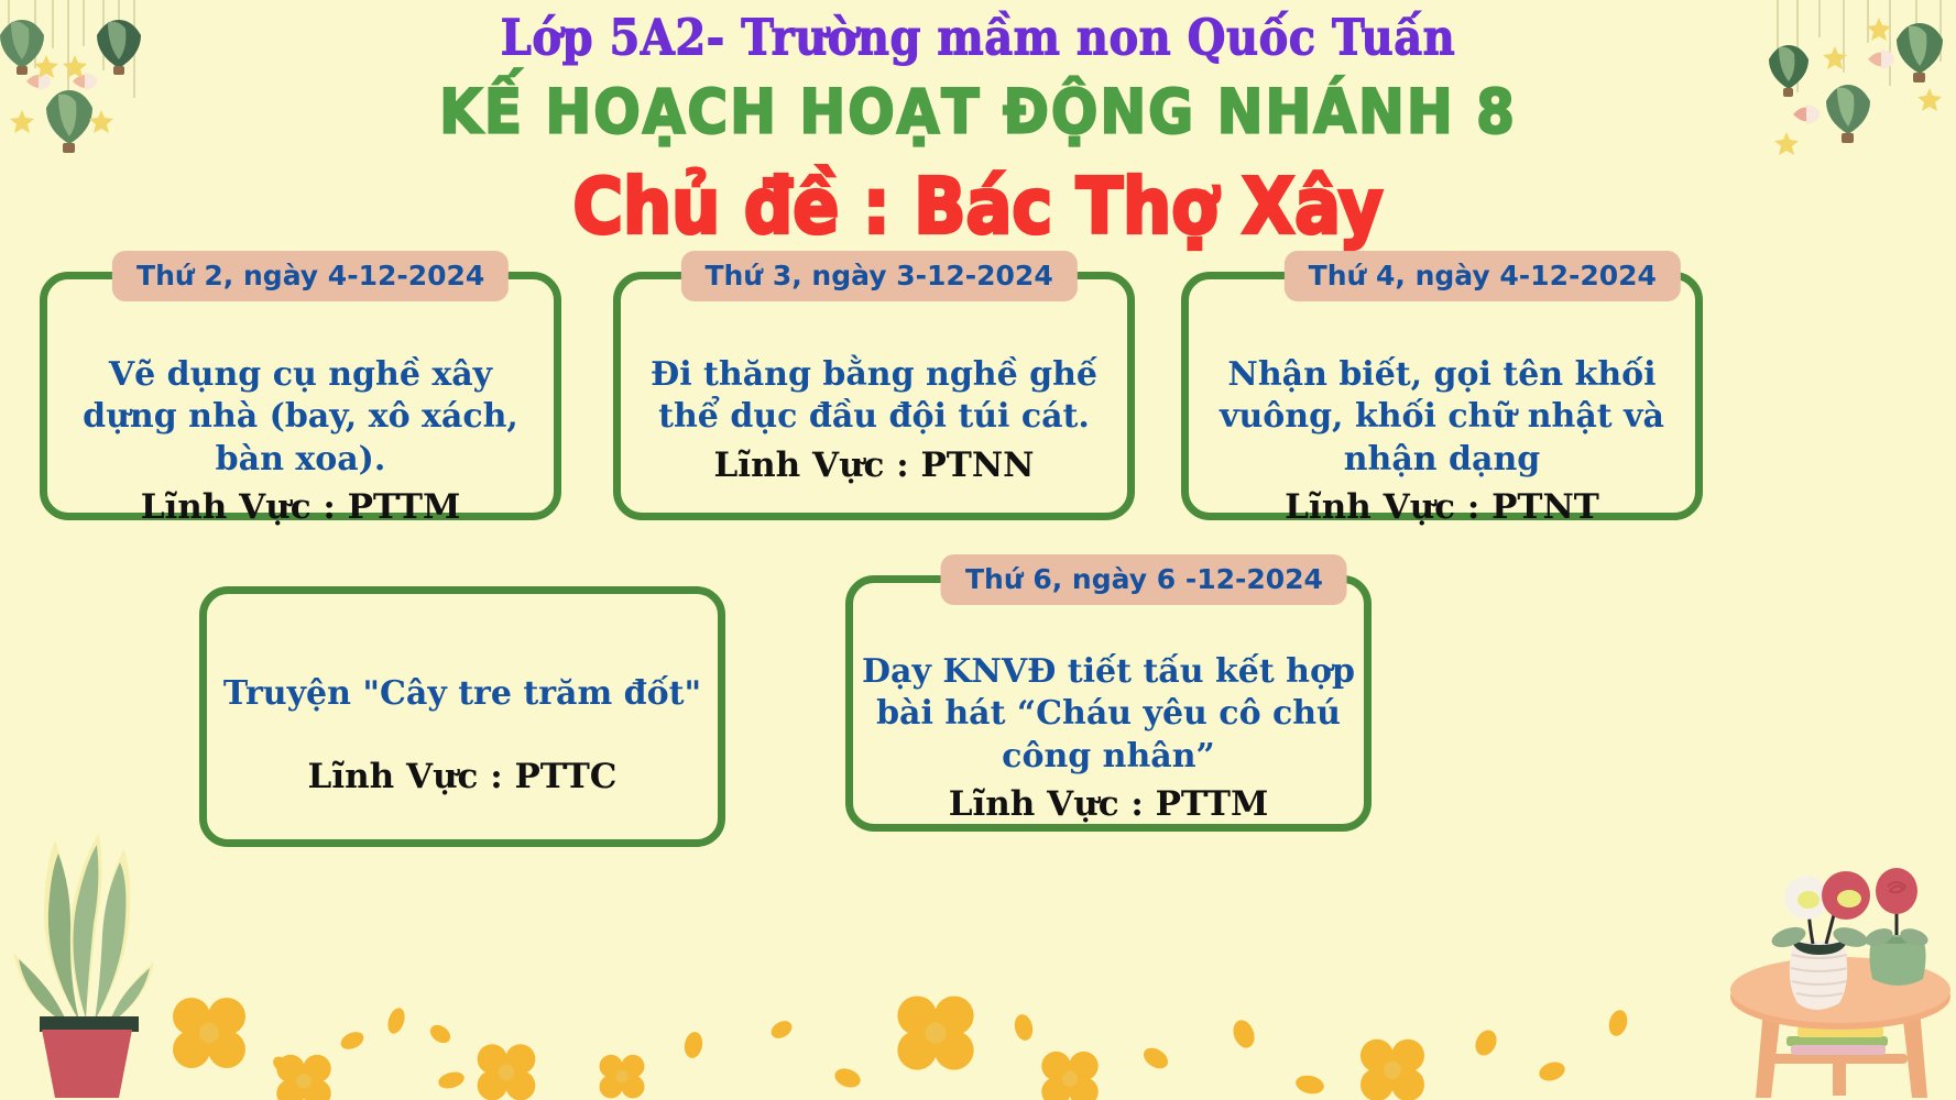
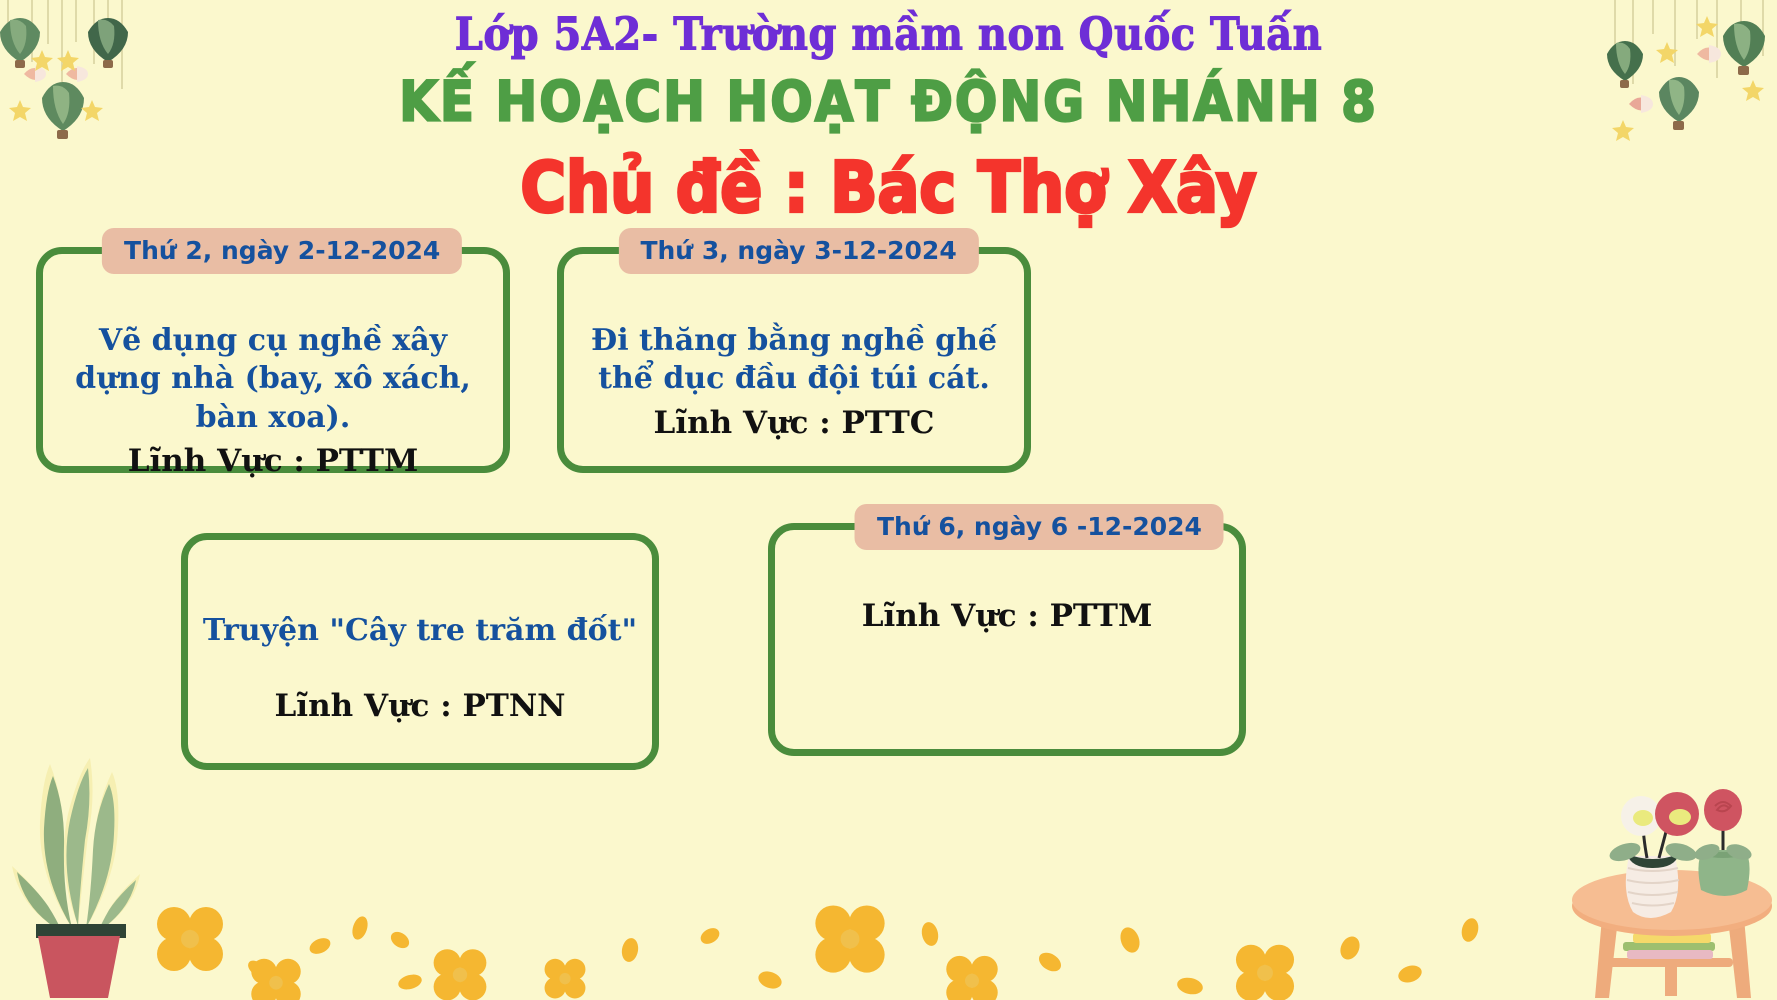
  Lớp 5A2- Trường mầm non Quốc Tuấn
  KẾ HOẠCH HOẠT ĐỘNG NHÁNH 8
  Chủ đề : Bác Thợ Xây
- Thứ 2, ngày 4-12-2024
+ Thứ 2, ngày 2-12-2024
  Vẽ dụng cụ nghề xây dựng nhà (bay, xô xách, bàn xoa).
  Lĩnh Vực : PTTM
  Thứ 3, ngày 3-12-2024
  Đi thăng bằng nghề ghế thể dục đầu đội túi cát.
- Lĩnh Vực : PTNN
+ Lĩnh Vực : PTTC
- Thứ 4, ngày 4-12-2024
- Nhận biết, gọi tên khối vuông, khối chữ nhật và nhận dạng
- Lĩnh Vực : PTNT
  Truyện "Cây tre trăm đốt"
- Lĩnh Vực : PTTC
+ Lĩnh Vực : PTNN
  Thứ 6, ngày 6 -12-2024
- Dạy KNVĐ tiết tấu kết hợp bài hát “Cháu yêu cô chú công nhân”
  Lĩnh Vực : PTTM
